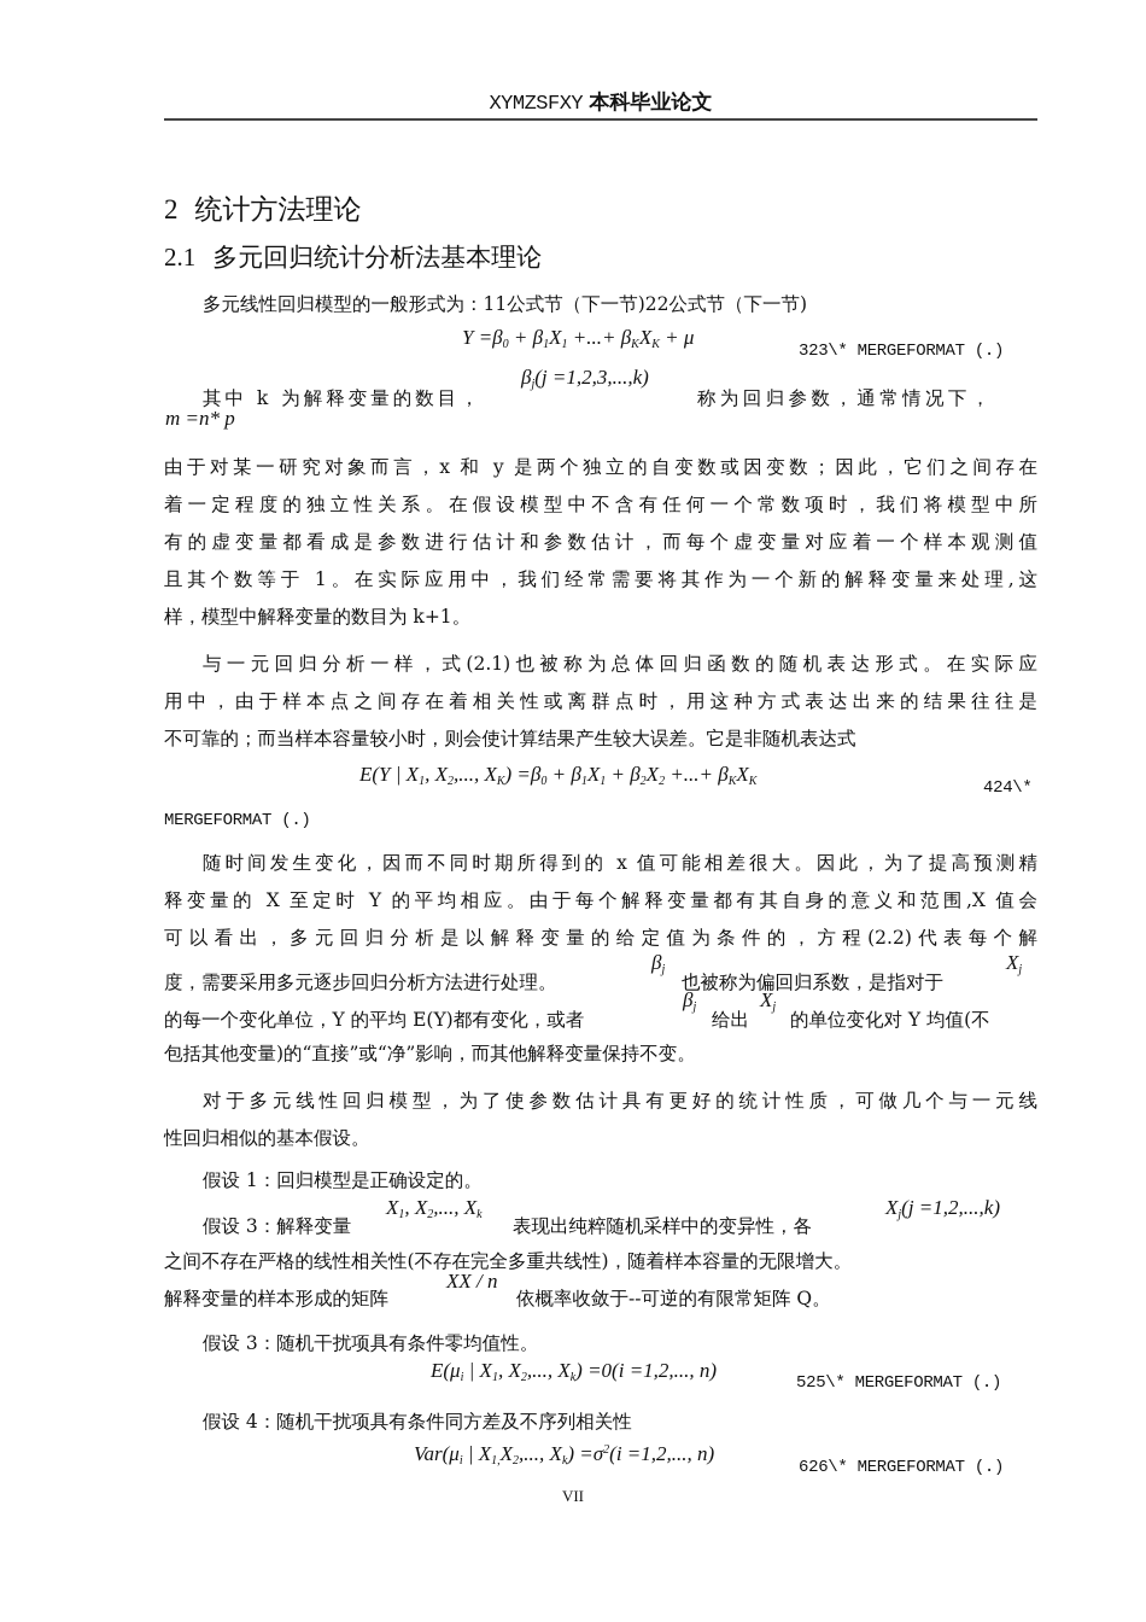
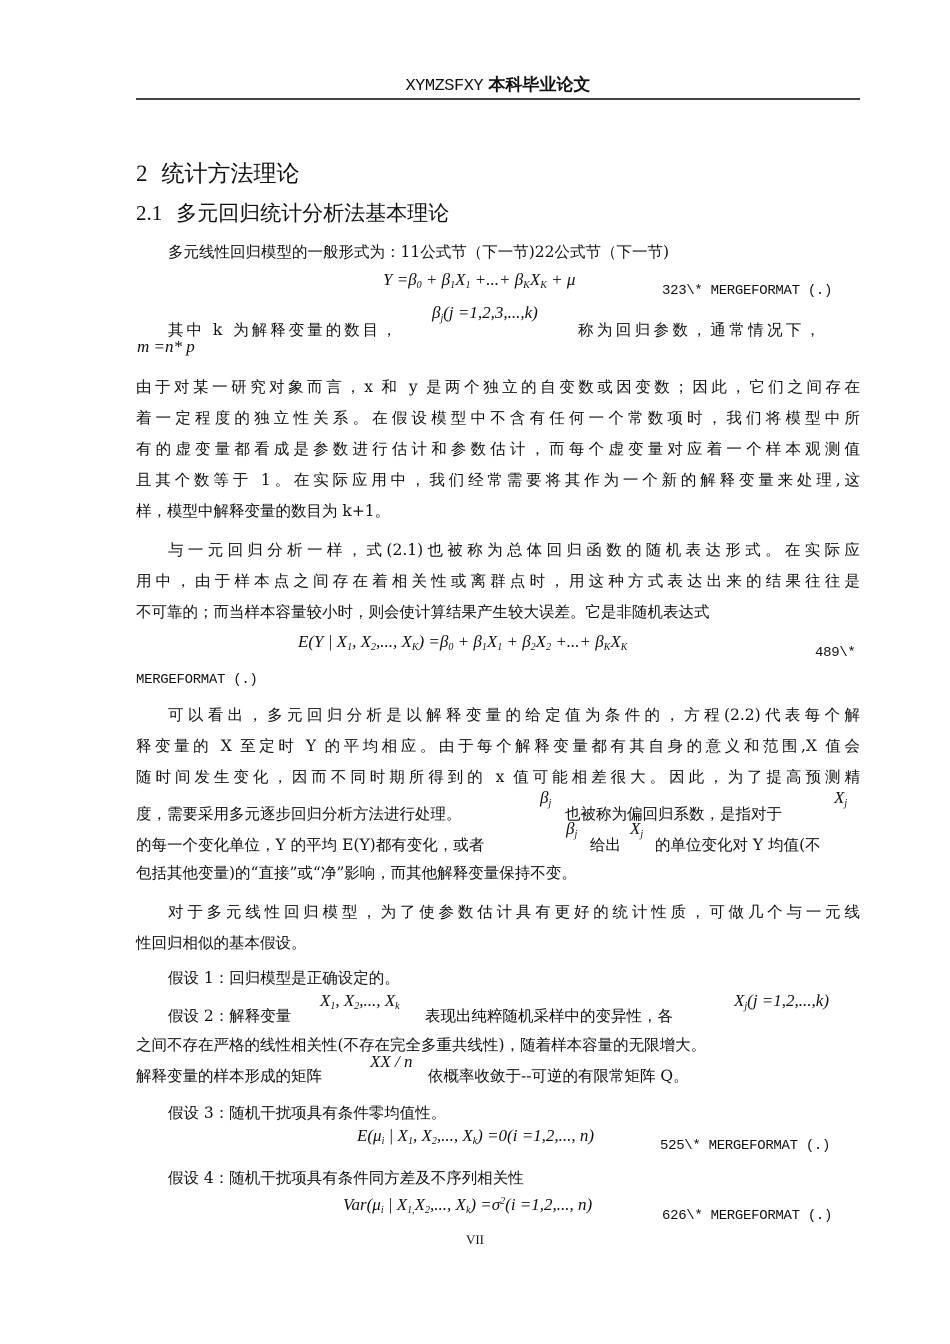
  XYMZSFXY 本科毕业论文
  2 统计方法理论
  2.1 多元回归统计分析法基本理论
  多元线性回归模型的一般形式为：11公式节（下一节)22公式节（下一节)
  Y =β0 + β1X1 +...+ βKXK + μ
  323\* MERGEFORMAT (.)
  其中 k 为解释变量的数目，
  βj(j =1,2,3,...,k)
  称为回归参数，通常情况下，
  m =n* p
  由于对某一研究对象而言，x 和 y 是两个独立的自变数或因变数；因此，它们之间存在
  着一定程度的独立性关系。在假设模型中不含有任何一个常数项时，我们将模型中所
  有的虚变量都看成是参数进行估计和参数估计，而每个虚变量对应着一个样本观测值
  且其个数等于 1。在实际应用中，我们经常需要将其作为一个新的解释变量来处理,这
  样，模型中解释变量的数目为 k+1。
  与一元回归分析一样，式(2.1)也被称为总体回归函数的随机表达形式。在实际应
  用中，由于样本点之间存在着相关性或离群点时，用这种方式表达出来的结果往往是
  不可靠的；而当样本容量较小时，则会使计算结果产生较大误差。它是非随机表达式
  E(Y | X1, X2,..., XK) =β0 + β1X1 + β2X2 +...+ βKXK
- 424\*
+ 489\*
  MERGEFORMAT (.)
- 随时间发生变化，因而不同时期所得到的 x 值可能相差很大。因此，为了提高预测精
+ 可以看出，多元回归分析是以解释变量的给定值为条件的，方程(2.2)代表每个解
  释变量的 X 至定时 Y 的平均相应。由于每个解释变量都有其自身的意义和范围,X 值会
- 可以看出，多元回归分析是以解释变量的给定值为条件的，方程(2.2)代表每个解
+ 随时间发生变化，因而不同时期所得到的 x 值可能相差很大。因此，为了提高预测精
  度，需要采用多元逐步回归分析方法进行处理。
  βj
  也被称为偏回归系数，是指对于
  Xj
  的每一个变化单位，Y 的平均 E(Y)都有变化，或者
  βj
  给出
  Xj
  的单位变化对 Y 均值(不
  包括其他变量)的“直接”或“净”影响，而其他解释变量保持不变。
  对于多元线性回归模型，为了使参数估计具有更好的统计性质，可做几个与一元线
  性回归相似的基本假设。
  假设 1：回归模型是正确设定的。
- 假设 3：解释变量
+ 假设 2：解释变量
  X1, X2,..., Xk
  表现出纯粹随机采样中的变异性，各
  Xj(j =1,2,...,k)
  之间不存在严格的线性相关性(不存在完全多重共线性)，随着样本容量的无限增大。
  解释变量的样本形成的矩阵
  XX / n
  依概率收敛于--可逆的有限常矩阵 Q。
  假设 3：随机干扰项具有条件零均值性。
  E(μi | X1, X2,..., Xk) =0(i =1,2,..., n)
  525\* MERGEFORMAT (.)
  假设 4：随机干扰项具有条件同方差及不序列相关性
  Var(μi | X1,X2,..., Xk) =σ2(i =1,2,..., n)
  626\* MERGEFORMAT (.)
  VII
